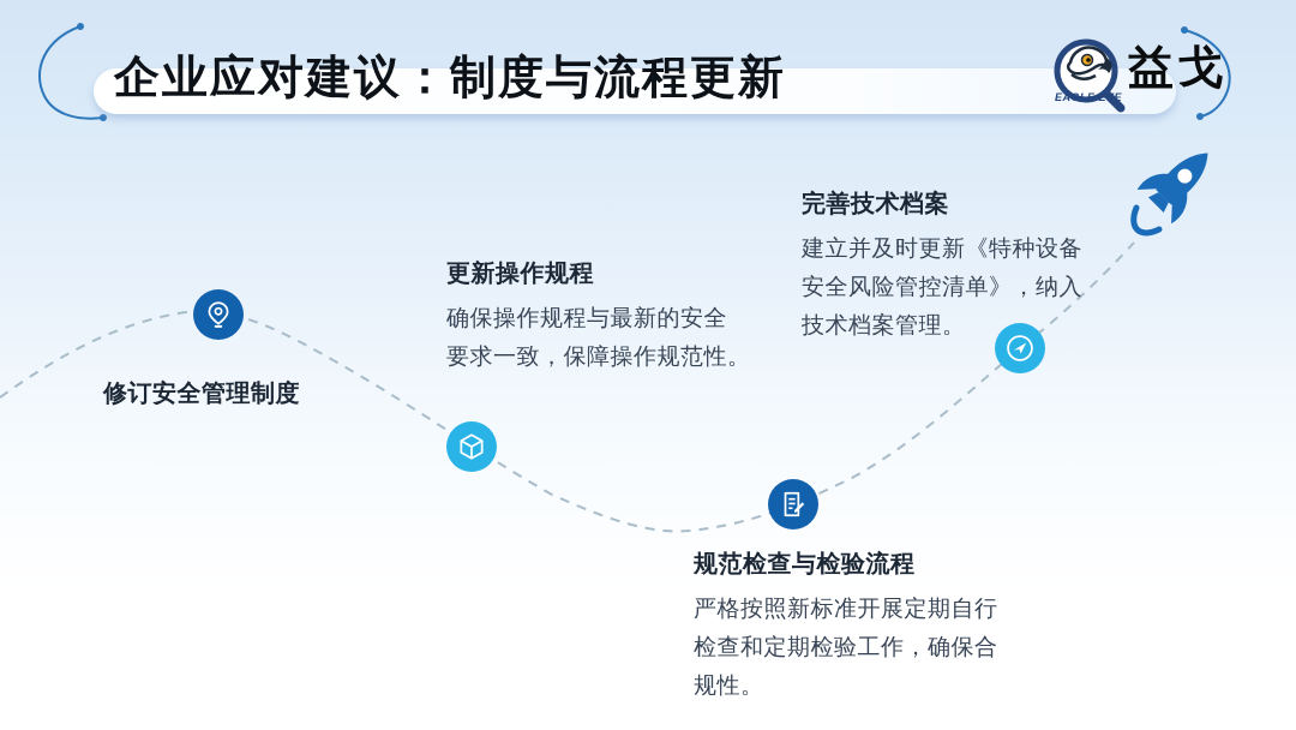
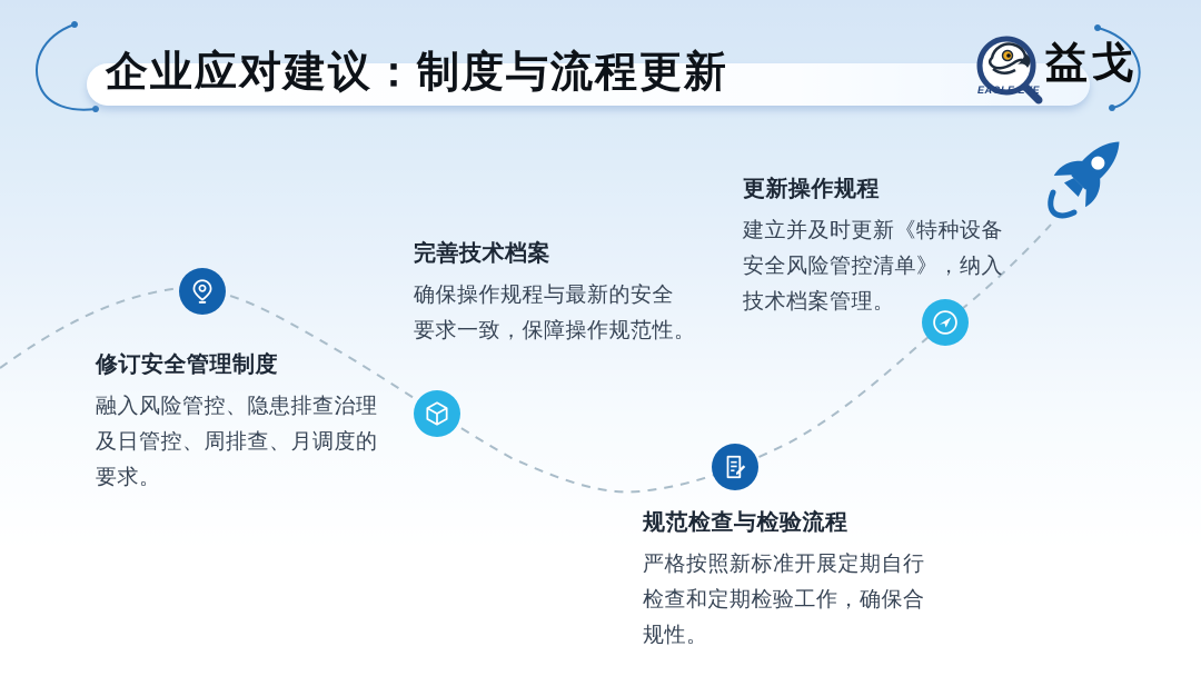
  企业应对建议：制度与流程更新
  EAGLE EYE
  益戈
  修订安全管理制度
+ 融入风险管控、隐患排查治理
+ 及日管控、周排查、月调度的
+ 要求。
- 更新操作规程
+ 完善技术档案
  确保操作规程与最新的安全
  要求一致，保障操作规范性。
  规范检查与检验流程
  严格按照新标准开展定期自行
  检查和定期检验工作，确保合
  规性。
- 完善技术档案
+ 更新操作规程
  建立并及时更新《特种设备
  安全风险管控清单》，纳入
  技术档案管理。
